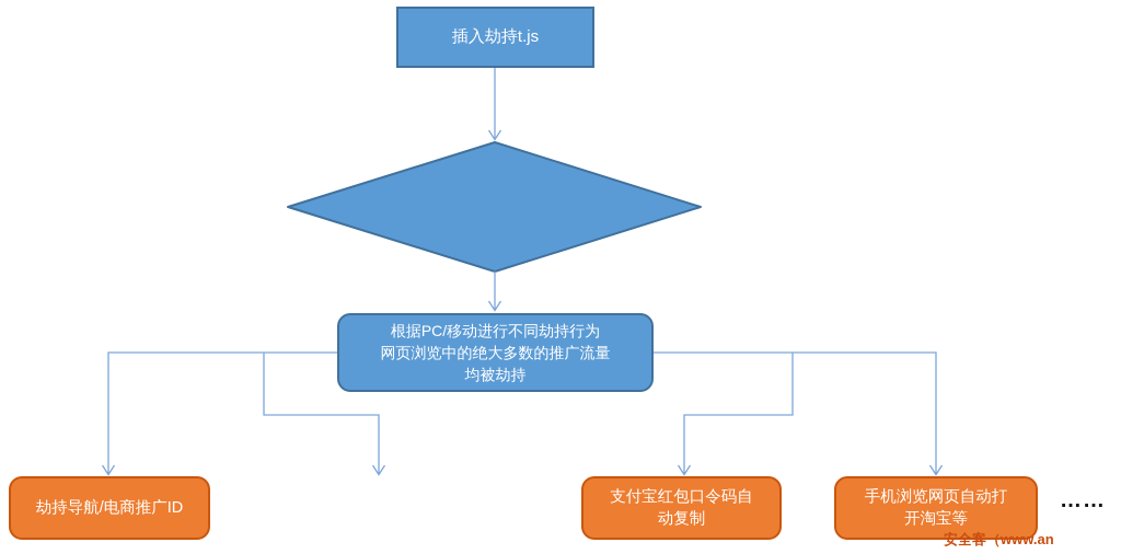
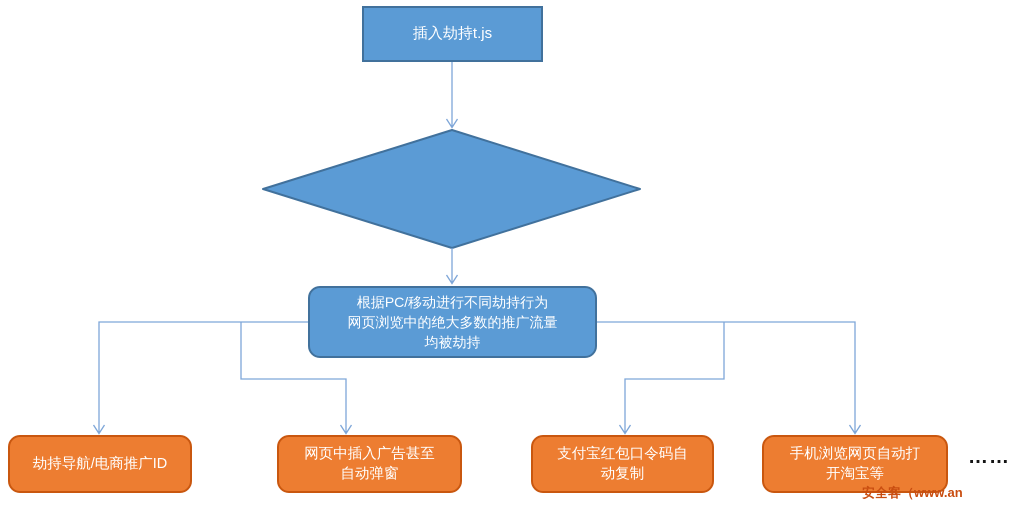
  插入劫持t.js
  根据PC/移动进行不同劫持行为
  网页浏览中的绝大多数的推广流量
  均被劫持
  劫持导航/电商推广ID
+ 网页中插入广告甚至
+ 自动弹窗
  支付宝红包口令码自
  动复制
  手机浏览网页自动打
  开淘宝等
  ……
  安全客（www.an
